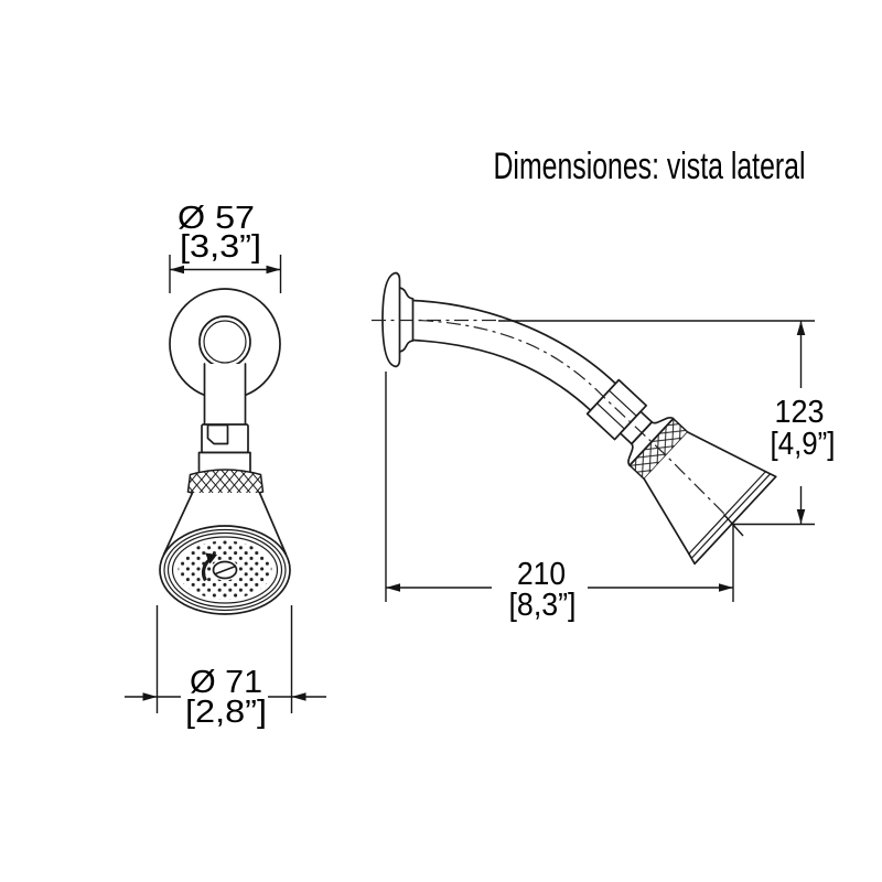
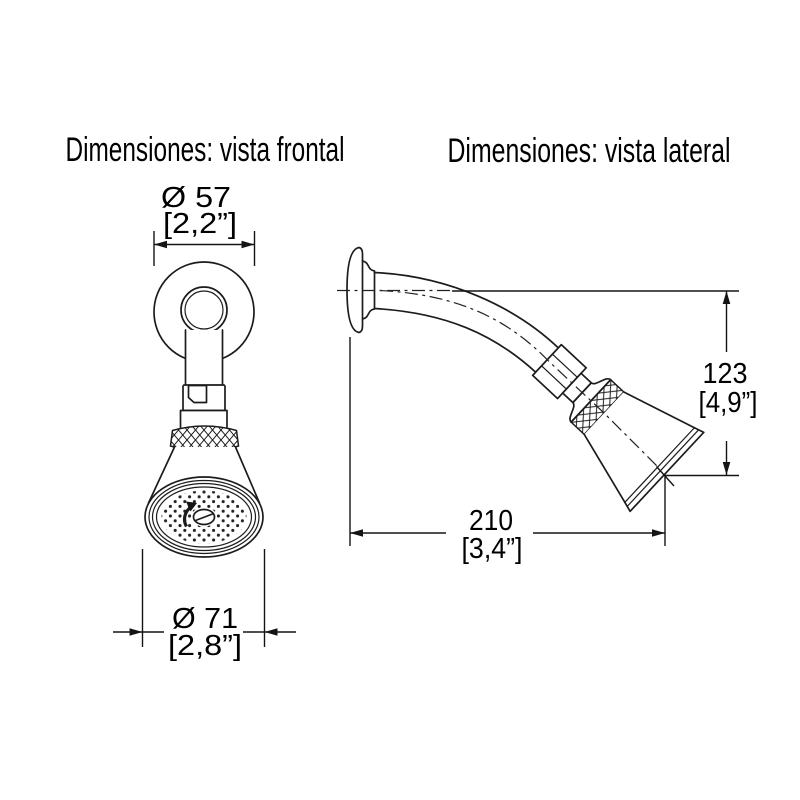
+ Dimensiones: vista frontal
  Ø 57
- [3,3”]
+ [2,2”]
  Ø 71
  [2,8”]
  Dimensiones: vista lateral
  123
  [4,9”]
  210
- [8,3”]
+ [3,4”]
